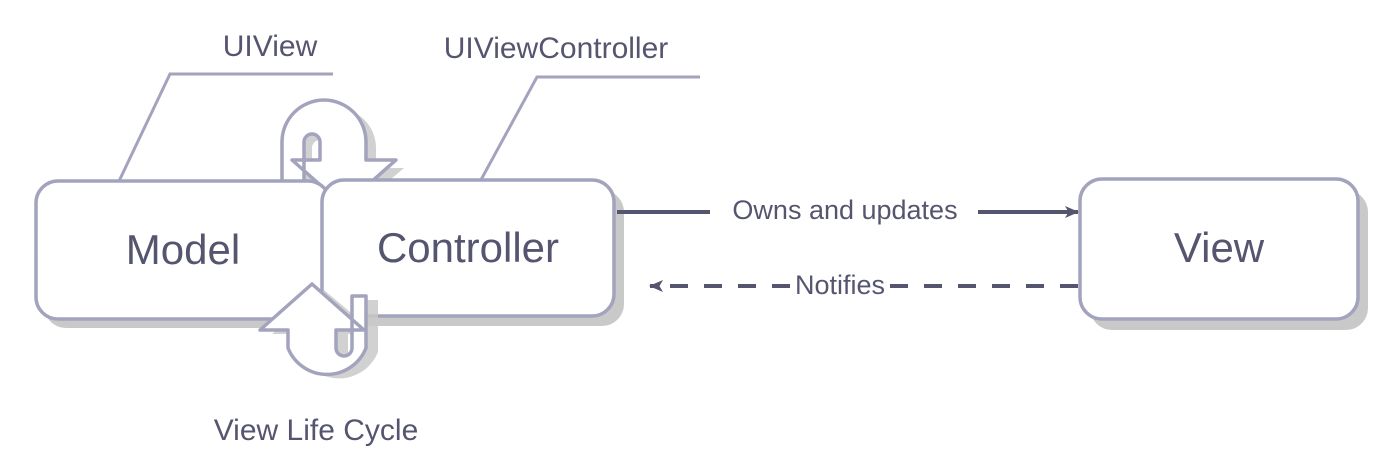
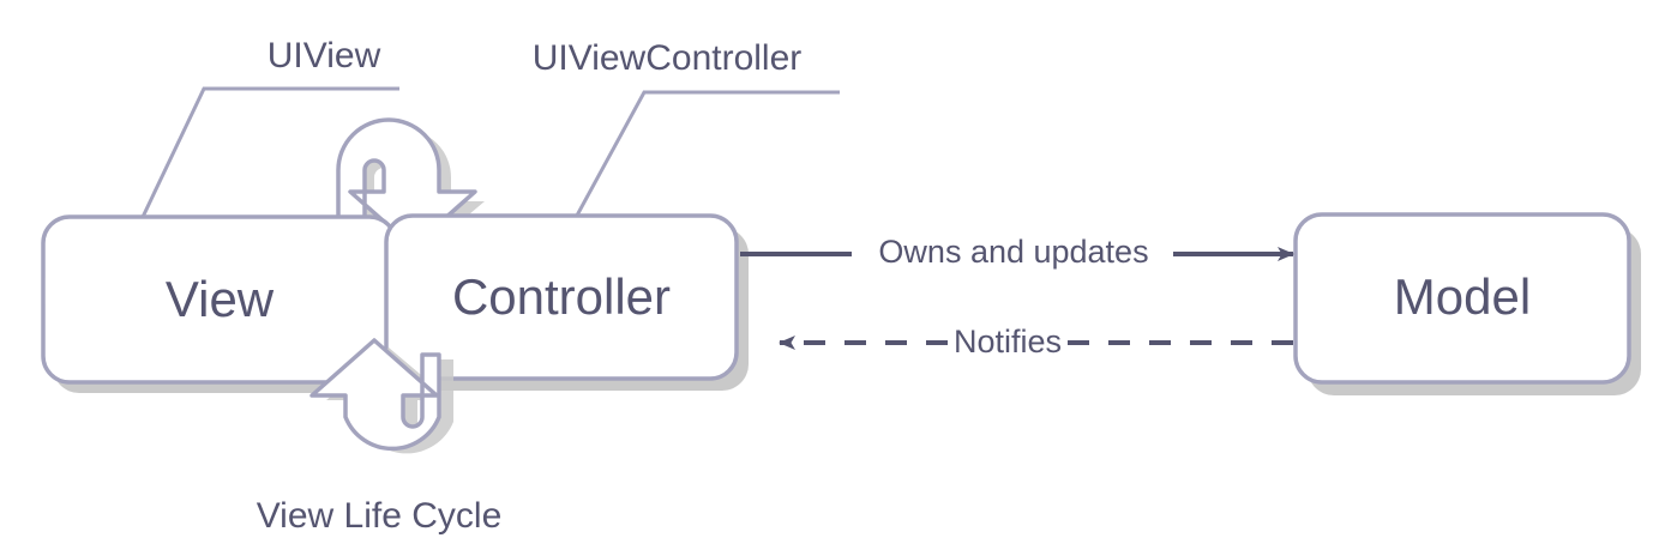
- Model
+ View
  Controller
- View
+ Model
  UIView
  UIViewController
  View Life Cycle
  Owns and updates
  Notifies
